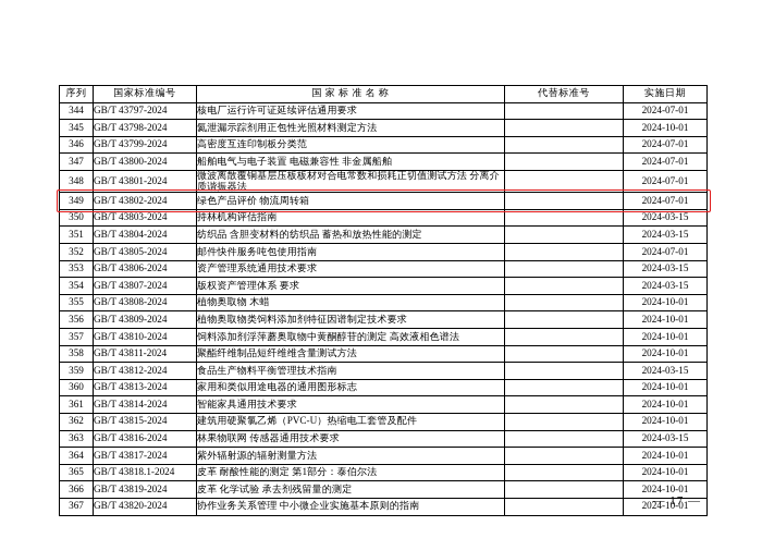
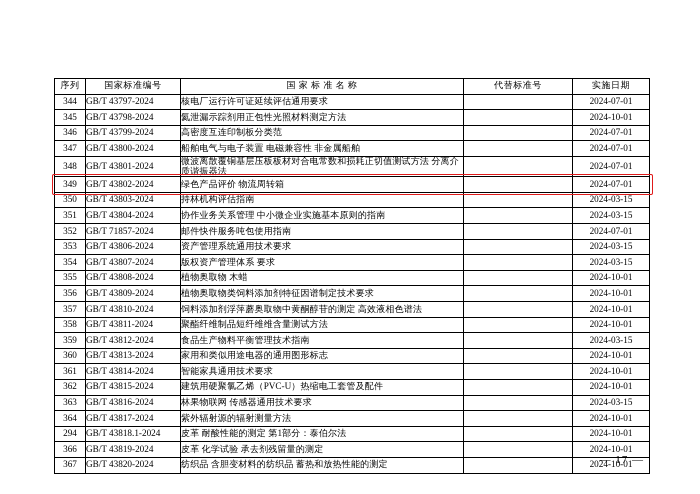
  序列	国家标准编号	国 家 标 准 名 称	代替标准号	实施日期
  344	GB/T 43797-2024	核电厂运行许可证延续评估通用要求		2024-07-01
  345	GB/T 43798-2024	氦泄漏示踪剂用正包性光照材料测定方法		2024-10-01
  346	GB/T 43799-2024	高密度互连印制板分类范		2024-07-01
  347	GB/T 43800-2024	船舶电气与电子装置 电磁兼容性 非金属船舶		2024-07-01
  348	GB/T 43801-2024	微波离散覆铜基层压板板材对合电常数和损耗正切值测试方法 分离介质谐振器法		2024-07-01
  349	GB/T 43802-2024	绿色产品评价 物流周转箱		2024-07-01
  350	GB/T 43803-2024	持林机构评估指南		2024-03-15
- 351	GB/T 43804-2024	纺织品 含胆变材料的纺织品 蓄热和放热性能的测定		2024-03-15
+ 351	GB/T 43804-2024	协作业务关系管理 中小微企业实施基本原则的指南		2024-03-15
- 352	GB/T 43805-2024	邮件快件服务吨包使用指南		2024-07-01
+ 352	GB/T 71857-2024	邮件快件服务吨包使用指南		2024-07-01
  353	GB/T 43806-2024	资产管理系统通用技术要求		2024-03-15
  354	GB/T 43807-2024	版权资产管理体系 要求		2024-03-15
  355	GB/T 43808-2024	植物奥取物 木蜡		2024-10-01
  356	GB/T 43809-2024	植物奥取物类饲料添加剂特征因谱制定技术要求		2024-10-01
  357	GB/T 43810-2024	饲料添加剂浮萍蘑奥取物中黄酮醇苷的测定 高效液相色谱法		2024-10-01
  358	GB/T 43811-2024	聚酯纤维制品短纤维维含量测试方法		2024-10-01
  359	GB/T 43812-2024	食品生产物料平衡管理技术指南		2024-03-15
  360	GB/T 43813-2024	家用和类似用途电器的通用图形标志		2024-10-01
  361	GB/T 43814-2024	智能家具通用技术要求		2024-10-01
  362	GB/T 43815-2024	建筑用硬聚氯乙烯（PVC-U）热缩电工套管及配件		2024-10-01
  363	GB/T 43816-2024	林果物联网 传感器通用技术要求		2024-03-15
  364	GB/T 43817-2024	紫外辐射源的辐射测量方法		2024-10-01
- 365	GB/T 43818.1-2024	皮革 耐酸性能的测定 第1部分：泰伯尔法		2024-10-01
+ 294	GB/T 43818.1-2024	皮革 耐酸性能的测定 第1部分：泰伯尔法		2024-10-01
  366	GB/T 43819-2024	皮革 化学试验 承去剂残留量的测定		2024-10-01
- 367	GB/T 43820-2024	协作业务关系管理 中小微企业实施基本原则的指南		2024-10-01
+ 367	GB/T 43820-2024	纺织品 含胆变材料的纺织品 蓄热和放热性能的测定		2024-10-01
  — 17 —
